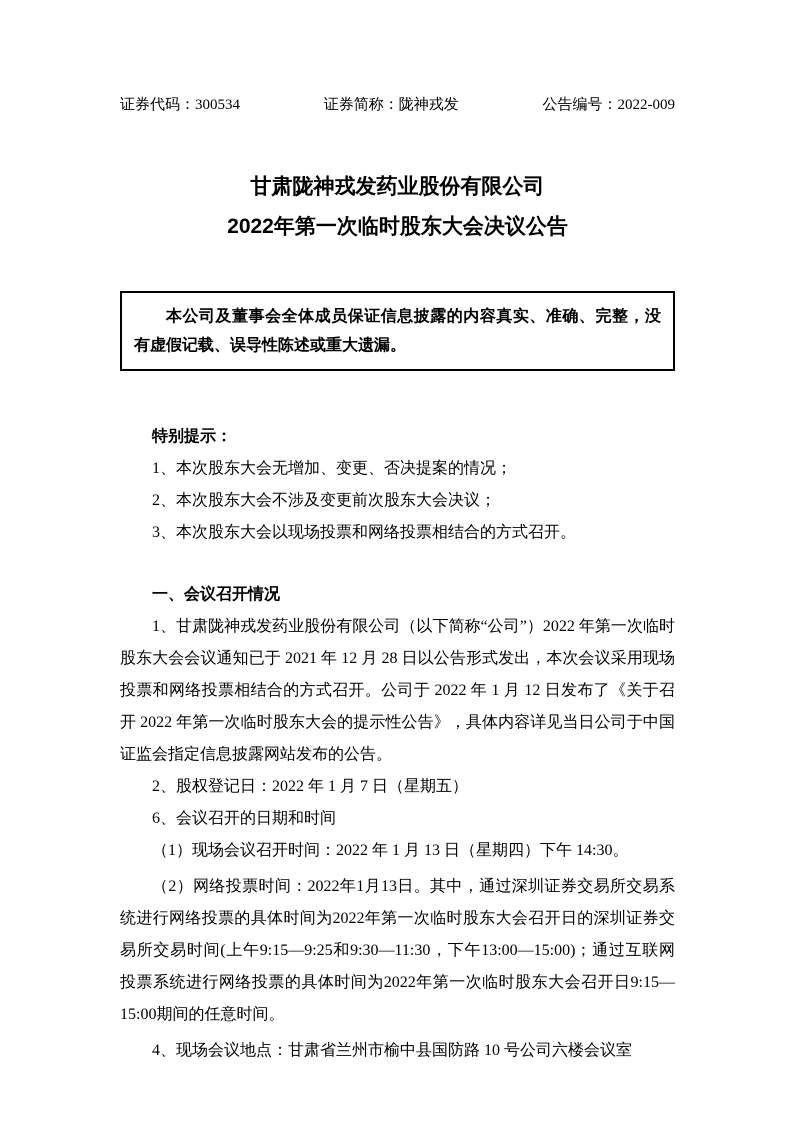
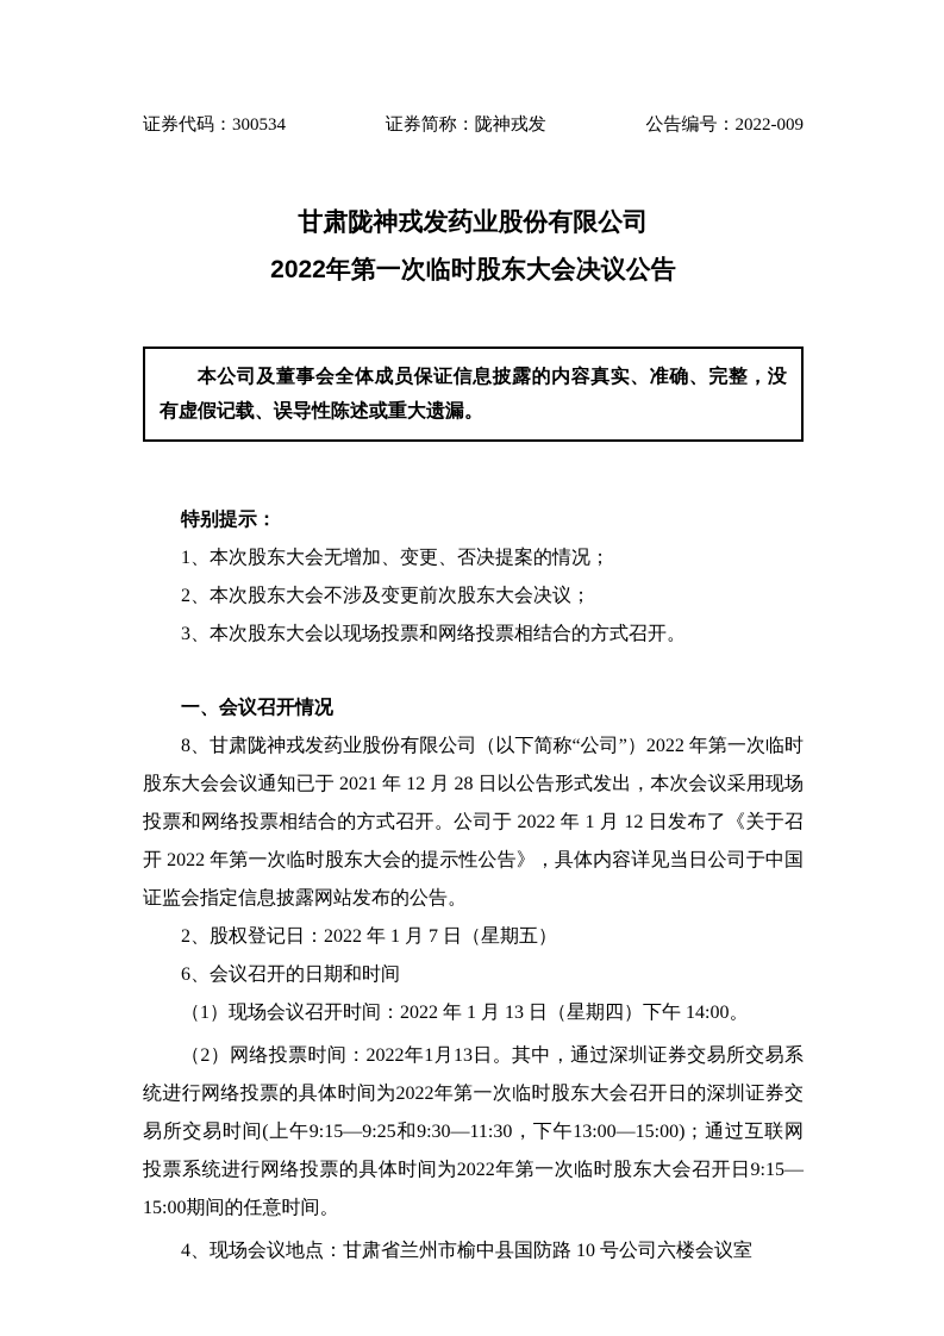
  证券代码：300534
  证券简称：陇神戎发
  公告编号：2022-009
  甘肃陇神戎发药业股份有限公司
  2022年第一次临时股东大会决议公告
  本公司及董事会全体成员保证信息披露的内容真实、准确、完整，没有虚假记载、误导性陈述或重大遗漏。
  特别提示：
  1、本次股东大会无增加、变更、否决提案的情况；
  2、本次股东大会不涉及变更前次股东大会决议；
  3、本次股东大会以现场投票和网络投票相结合的方式召开。
  一、会议召开情况
- 1、甘肃陇神戎发药业股份有限公司（以下简称“公司”）2022 年第一次临时股东大会会议通知已于 2021 年 12 月 28 日以公告形式发出，本次会议采用现场投票和网络投票相结合的方式召开。公司于 2022 年 1 月 12 日发布了《关于召开 2022 年第一次临时股东大会的提示性公告》，具体内容详见当日公司于中国证监会指定信息披露网站发布的公告。
+ 8、甘肃陇神戎发药业股份有限公司（以下简称“公司”）2022 年第一次临时股东大会会议通知已于 2021 年 12 月 28 日以公告形式发出，本次会议采用现场投票和网络投票相结合的方式召开。公司于 2022 年 1 月 12 日发布了《关于召开 2022 年第一次临时股东大会的提示性公告》，具体内容详见当日公司于中国证监会指定信息披露网站发布的公告。
  2、股权登记日：2022 年 1 月 7 日（星期五）
  6、会议召开的日期和时间
- （1）现场会议召开时间：2022 年 1 月 13 日（星期四）下午 14:30。
+ （1）现场会议召开时间：2022 年 1 月 13 日（星期四）下午 14:00。
  （2）网络投票时间：2022年1月13日。其中，通过深圳证券交易所交易系统进行网络投票的具体时间为2022年第一次临时股东大会召开日的深圳证券交易所交易时间(上午9:15—9:25和9:30—11:30，下午13:00—15:00)；通过互联网投票系统进行网络投票的具体时间为2022年第一次临时股东大会召开日9:15—15:00期间的任意时间。
  4、现场会议地点：甘肃省兰州市榆中县国防路 10 号公司六楼会议室
